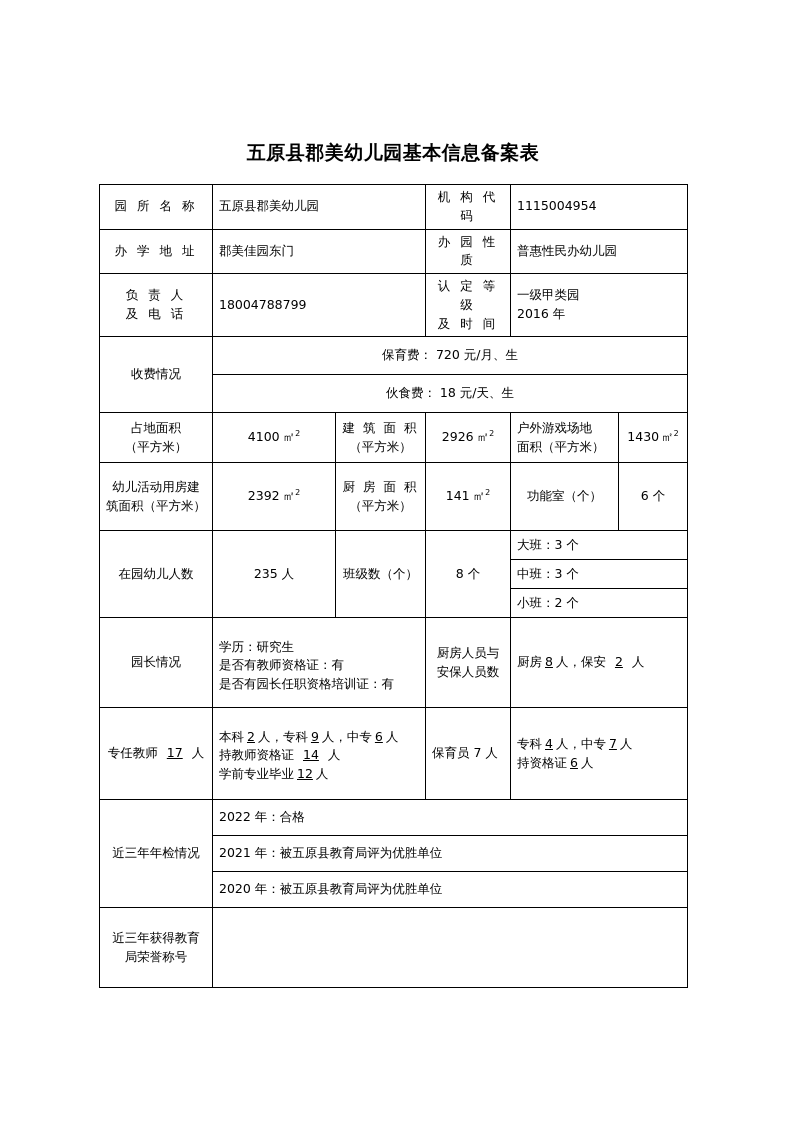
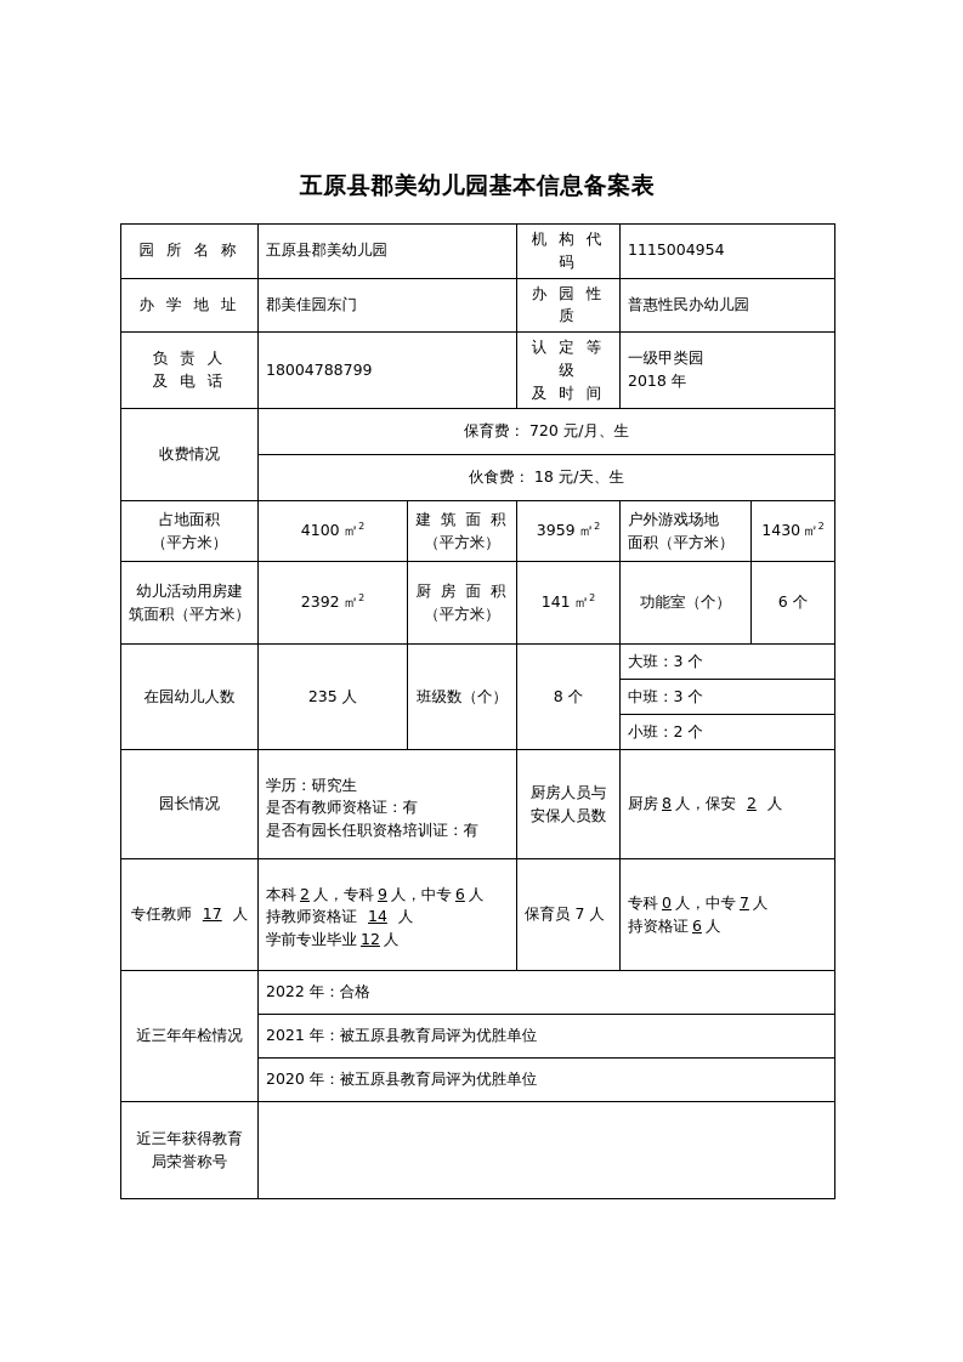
  五原县郡美幼儿园基本信息备案表
  园 所 名 称	五原县郡美幼儿园	机 构 代 码	1115004954
  办 学 地 址	郡美佳园东门	办 园 性 质	普惠性民办幼儿园
- 负 责 人 及 电 话	18004788799	认 定 等 级 及 时 间	一级甲类园 2016 年
+ 负 责 人 及 电 话	18004788799	认 定 等 级 及 时 间	一级甲类园 2018 年
  收费情况	保育费： 720 元/月、生
  伙食费： 18 元/天、生
- 占地面积 （平方米）	4100 ㎡2	建 筑 面 积 （平方米）	2926 ㎡2	户外游戏场地 面积（平方米）	1430 ㎡2
+ 占地面积 （平方米）	4100 ㎡2	建 筑 面 积 （平方米）	3959 ㎡2	户外游戏场地 面积（平方米）	1430 ㎡2
  幼儿活动用房建 筑面积（平方米）	2392 ㎡2	厨 房 面 积 （平方米）	141 ㎡2	功能室（个）	6 个
  在园幼儿人数	235 人	班级数（个）	8 个	大班：3 个
  中班：3 个
  小班：2 个
  园长情况	学历：研究生 是否有教师资格证：有 是否有园长任职资格培训证：有	厨房人员与 安保人员数	厨房 8 人，保安 2 人
- 专任教师 17 人	本科 2 人，专科 9 人，中专 6 人 持教师资格证 14 人 学前专业毕业 12 人	保育员 7 人	专科 4 人，中专 7 人 持资格证 6 人
+ 专任教师 17 人	本科 2 人，专科 9 人，中专 6 人 持教师资格证 14 人 学前专业毕业 12 人	保育员 7 人	专科 0 人，中专 7 人 持资格证 6 人
  近三年年检情况	2022 年：合格
  2021 年：被五原县教育局评为优胜单位
  2020 年：被五原县教育局评为优胜单位
  近三年获得教育 局荣誉称号
